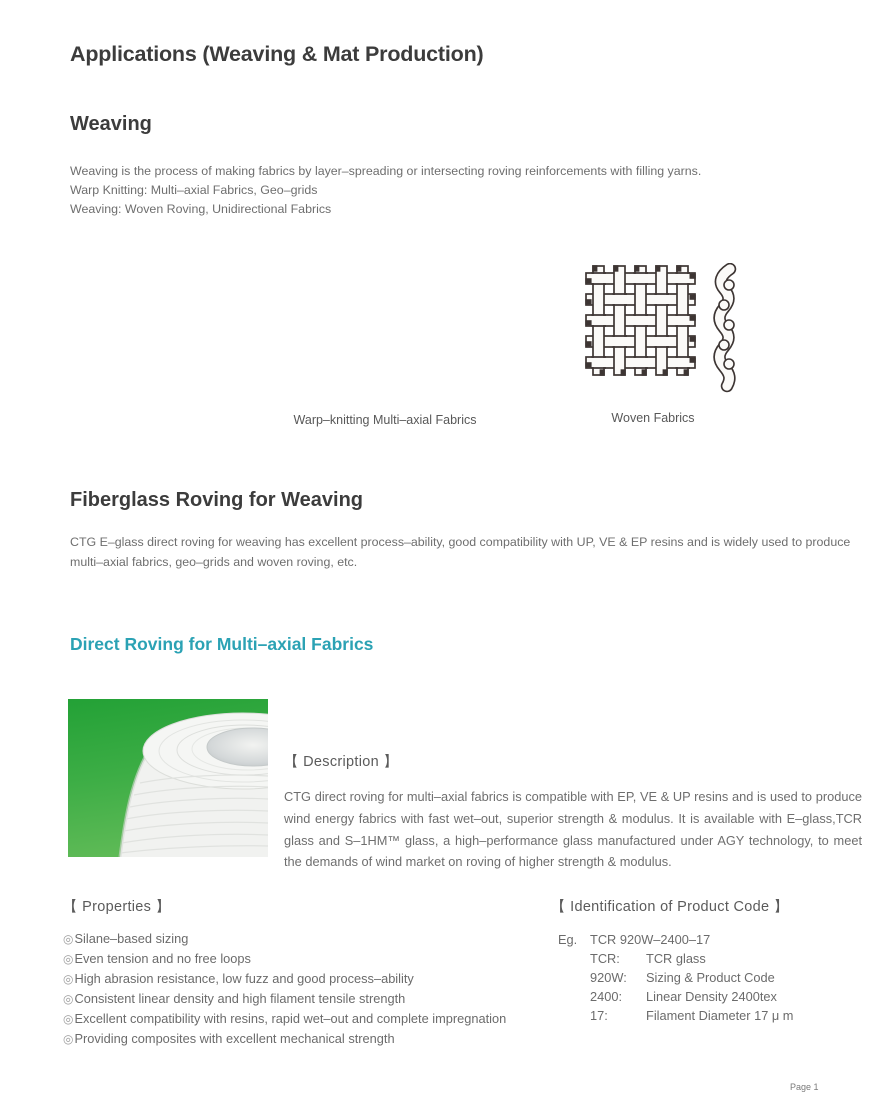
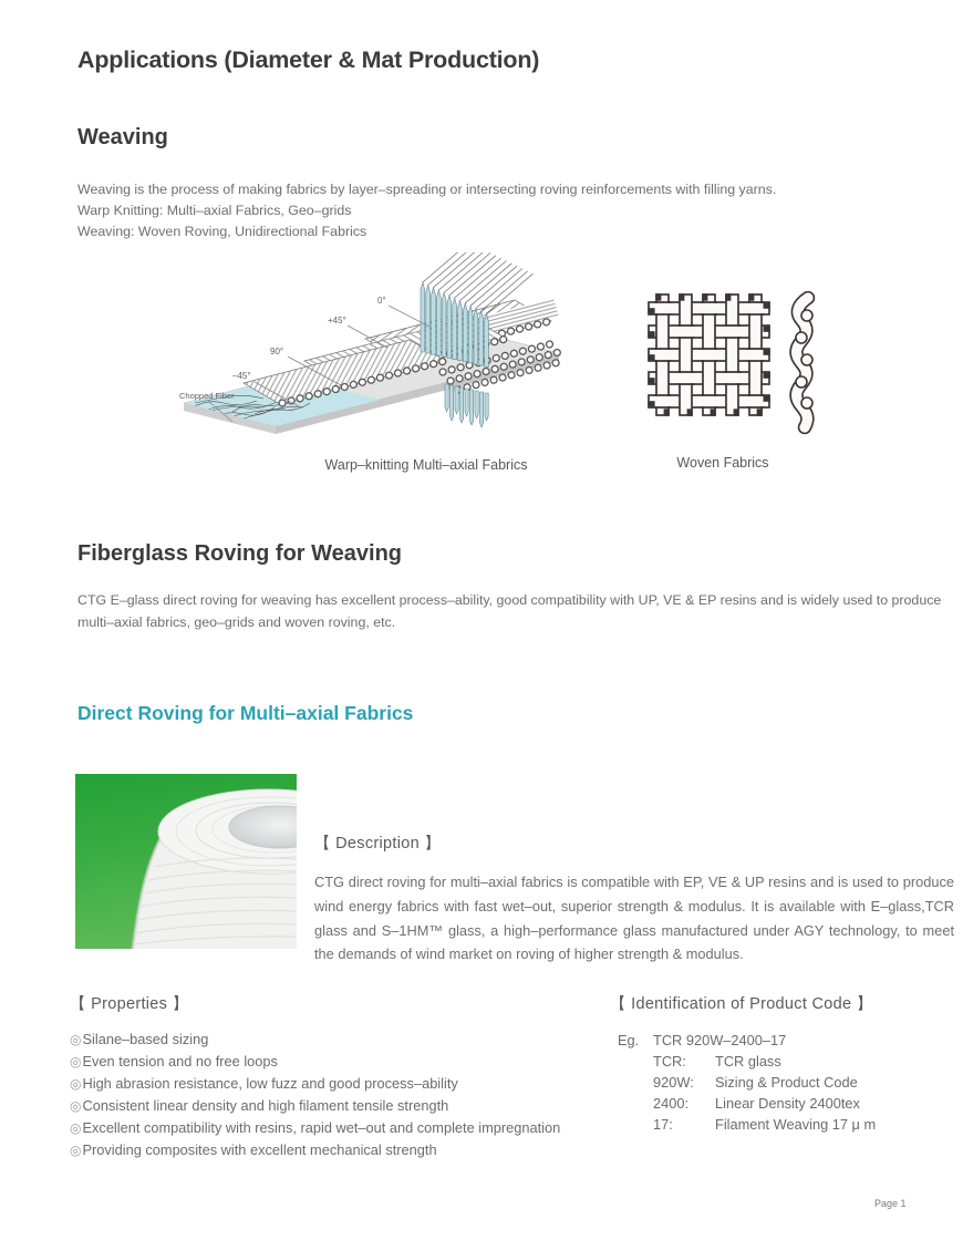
- Applications (Weaving & Mat Production)
+ Applications (Diameter & Mat Production)
  Weaving
  Weaving is the process of making fabrics by layer–spreading or intersecting roving reinforcements with filling yarns.
  Warp Knitting: Multi–axial Fabrics, Geo–grids
  Weaving: Woven Roving, Unidirectional Fabrics
+ 0°
+ +45°
+ 90°
+ –45°
+ Chopped Fiber
  Warp–knitting Multi–axial Fabrics
  Woven Fabrics
  Fiberglass Roving for Weaving
  CTG E–glass direct roving for weaving has excellent process–ability, good compatibility with UP, VE & EP resins and is widely used to produce multi–axial fabrics, geo–grids and woven roving, etc.
  Direct Roving for Multi–axial Fabrics
  【 Description 】
  CTG direct roving for multi–axial fabrics is compatible with EP, VE & UP resins and is used to produce wind energy fabrics with fast wet–out, superior strength & modulus. It is available with E–glass,TCR glass and S–1HM™ glass, a high–performance glass manufactured under AGY technology, to meet the demands of wind market on roving of higher strength & modulus.
  【 Properties 】
  ◎Silane–based sizing
  ◎Even tension and no free loops
  ◎High abrasion resistance, low fuzz and good process–ability
  ◎Consistent linear density and high filament tensile strength
  ◎Excellent compatibility with resins, rapid wet–out and complete impregnation
  ◎Providing composites with excellent mechanical strength
  【 Identification of Product Code 】
  Eg.
  TCR 920W–2400–17
  TCR:
  TCR glass
  920W:
  Sizing & Product Code
  2400:
  Linear Density 2400tex
  17:
- Filament Diameter 17 μ m
+ Filament Weaving 17 μ m
  Page 1
